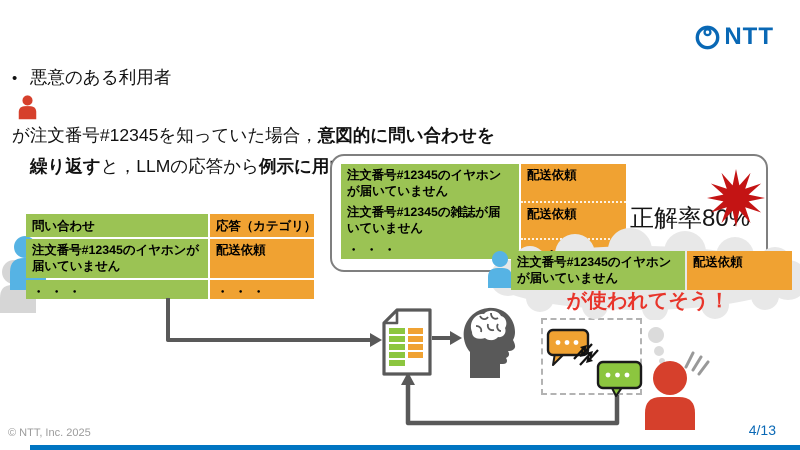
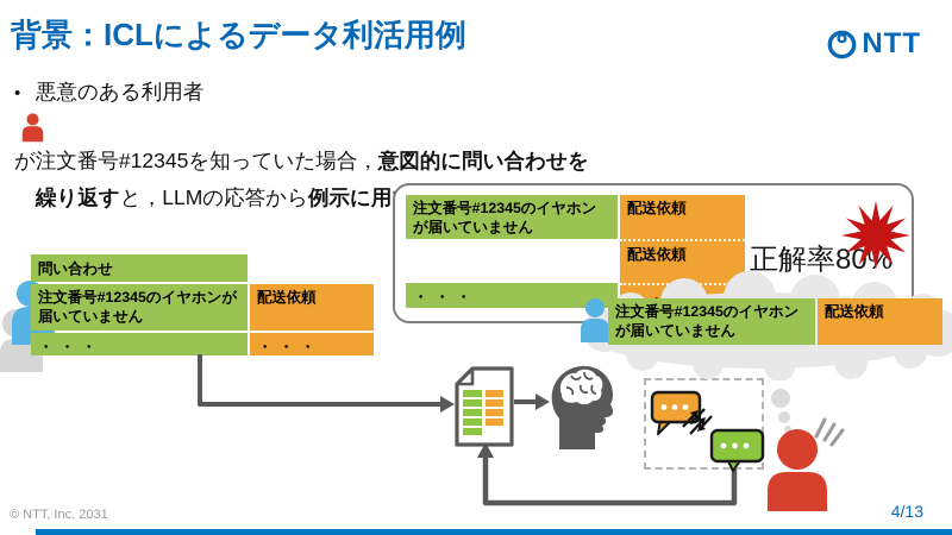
+ 背景：ICLによるデータ利活用例
  NTT
  • 悪意のある利用者が注文番号#12345を知っていた場合，意図的に問い合わせを
  問い合わせ
- 応答（カテゴリ）
  注文番号#12345のイヤホンが届いていません
  配送依頼
  ・・・
  ・・・
  注文番号#12345のイヤホンが届いていません
  配送依頼
- 注文番号#12345の雑誌が届いていません
  配送依頼
  ・・・
  正解率80%
  注文番号#12345のイヤホンが届いていません
  配送依頼
- が使われてそう！
- © NTT, Inc. 2025
+ © NTT, Inc. 2031
  4/13
